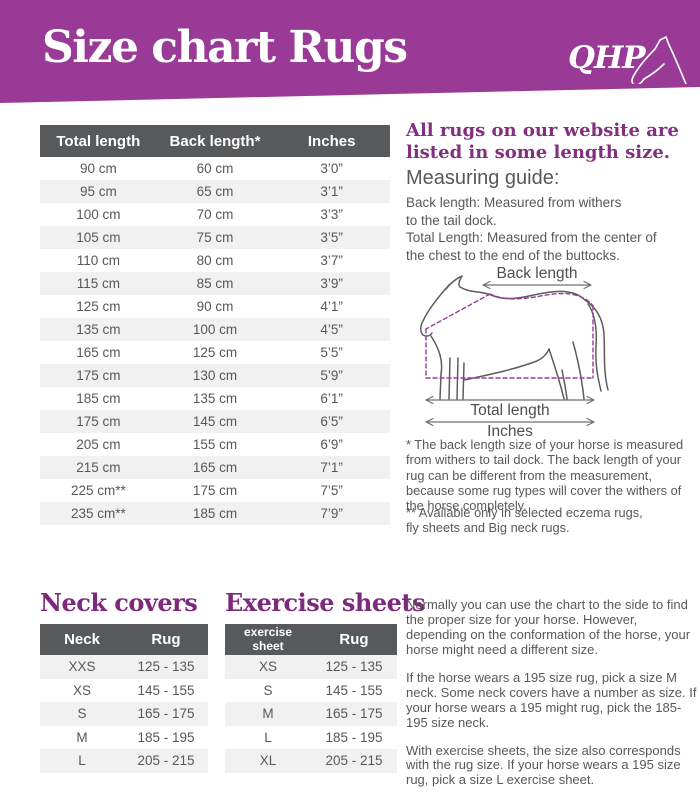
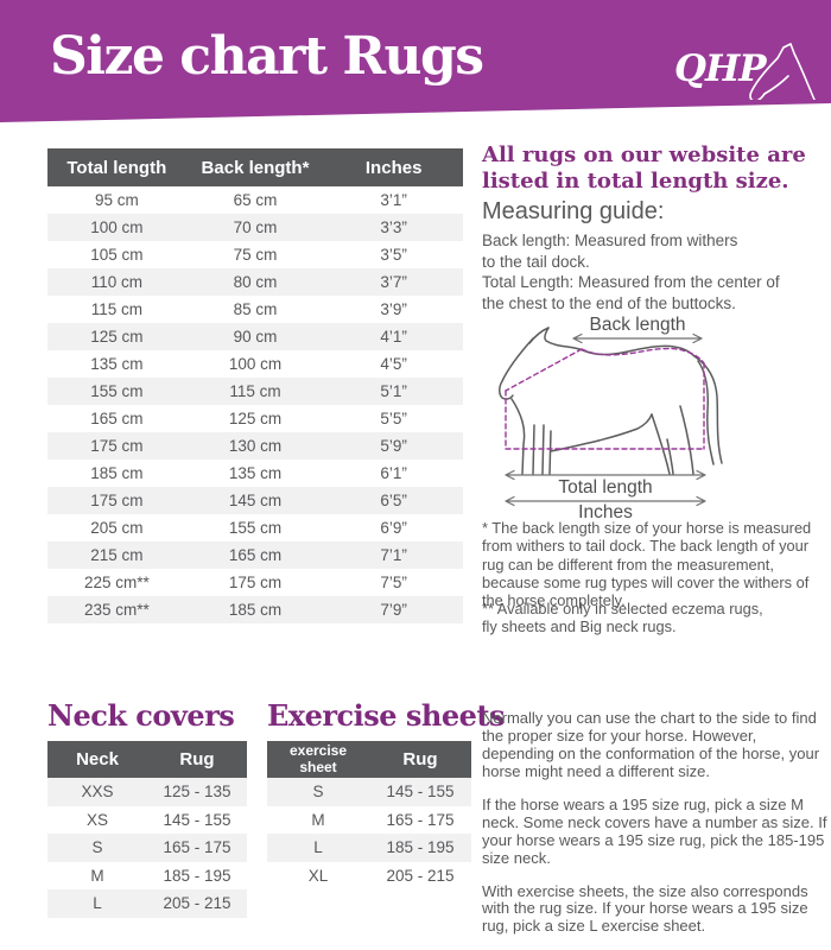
  Size chart Rugs
  QHP
  Total length	Back length*	Inches
- 90 cm	60 cm	3’0”
  95 cm	65 cm	3’1”
  100 cm	70 cm	3’3”
  105 cm	75 cm	3’5”
  110 cm	80 cm	3’7”
  115 cm	85 cm	3’9”
  125 cm	90 cm	4’1”
  135 cm	100 cm	4’5”
+ 155 cm	115 cm	5’1”
  165 cm	125 cm	5’5”
  175 cm	130 cm	5’9”
  185 cm	135 cm	6’1”
  175 cm	145 cm	6’5”
  205 cm	155 cm	6’9”
  215 cm	165 cm	7’1”
  225 cm**	175 cm	7’5”
  235 cm**	185 cm	7’9”
- All rugs on our website are listed in some length size.
+ All rugs on our website are listed in total length size.
  Measuring guide:
  Back length: Measured from withers
  to the tail dock.
  Total Length: Measured from the center of
  the chest to the end of the buttocks.
  Back length
  Total length
  Inches
  * The back length size of your horse is measured from withers to tail dock. The back length of your rug can be different from the measurement, because some rug types will cover the withers of the horse completely.
  ** Available only in selected eczema rugs,
  fly sheets and Big neck rugs.
  Neck covers
  Neck	Rug
  XXS	125 - 135
  XS	145 - 155
  S	165 - 175
  M	185 - 195
  L	205 - 215
  Exercise sheets
  exercise sheet	Rug
- XS	125 - 135
  S	145 - 155
  M	165 - 175
  L	185 - 195
  XL	205 - 215
  Normally you can use the chart to the side to find the proper size for your horse. However, depending on the conformation of the horse, your horse might need a different size.
- If the horse wears a 195 size rug, pick a size M neck. Some neck covers have a number as size. If your horse wears a 195 might rug, pick the 185-195 size neck.
+ If the horse wears a 195 size rug, pick a size M neck. Some neck covers have a number as size. If your horse wears a 195 size rug, pick the 185-195 size neck.
  With exercise sheets, the size also corresponds with the rug size. If your horse wears a 195 size rug, pick a size L exercise sheet.
